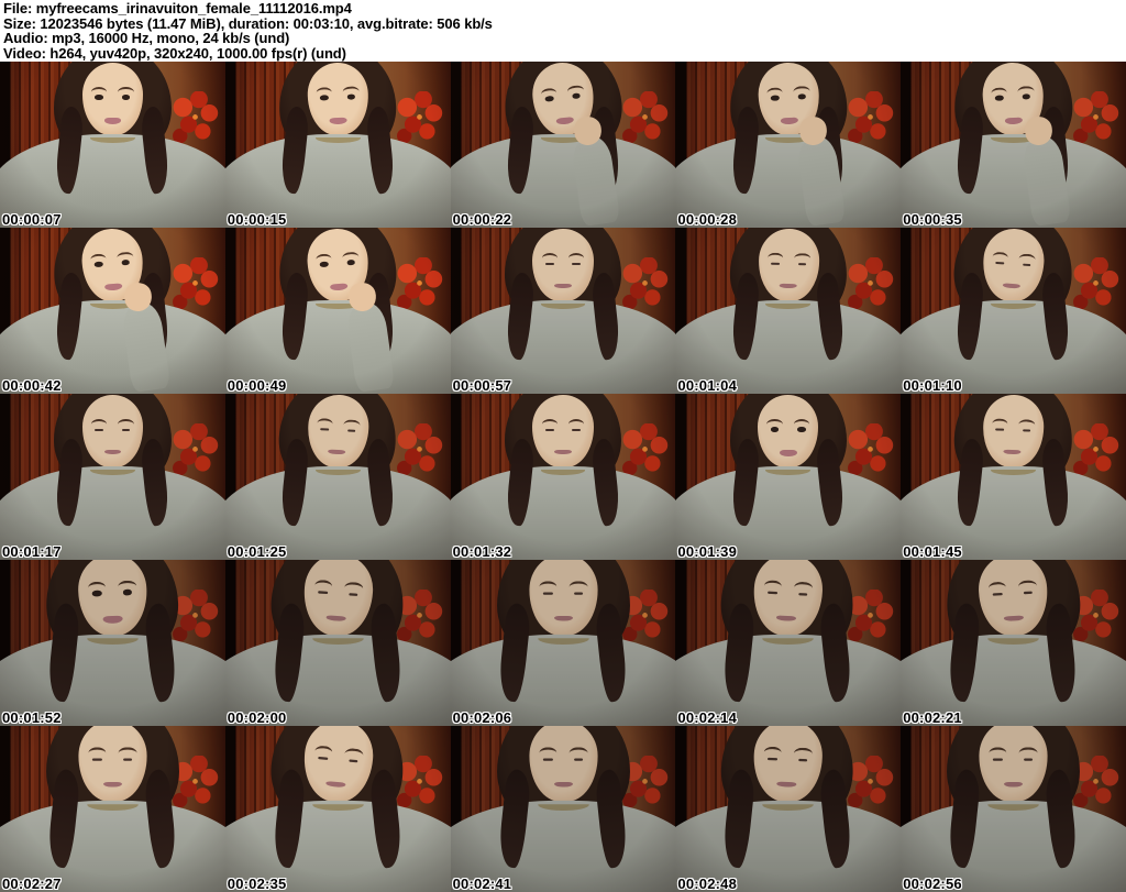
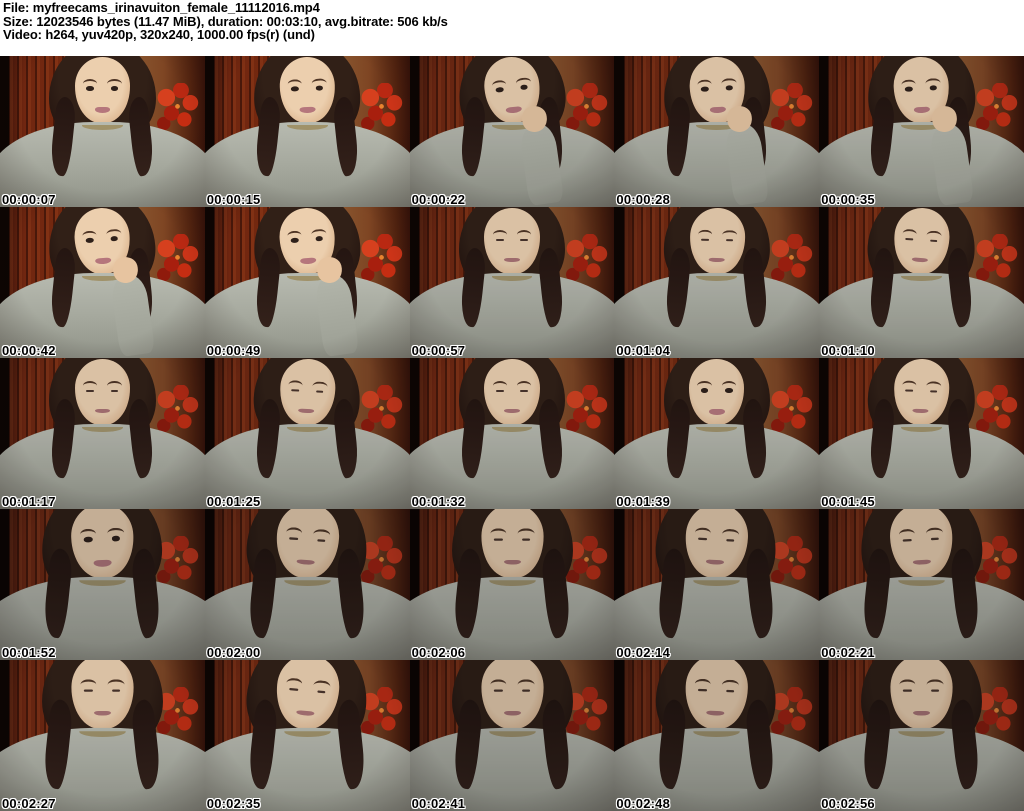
  File: myfreecams_irinavuiton_female_11112016.mp4
  Size: 12023546 bytes (11.47 MiB), duration: 00:03:10, avg.bitrate: 506 kb/s
- Audio: mp3, 16000 Hz, mono, 24 kb/s (und)
  Video: h264, yuv420p, 320x240, 1000.00 fps(r) (und)
  00:00:07
  00:00:15
  00:00:22
  00:00:28
  00:00:35
  00:00:42
  00:00:49
  00:00:57
  00:01:04
  00:01:10
  00:01:17
  00:01:25
  00:01:32
  00:01:39
  00:01:45
  00:01:52
  00:02:00
  00:02:06
  00:02:14
  00:02:21
  00:02:27
  00:02:35
  00:02:41
  00:02:48
  00:02:56
